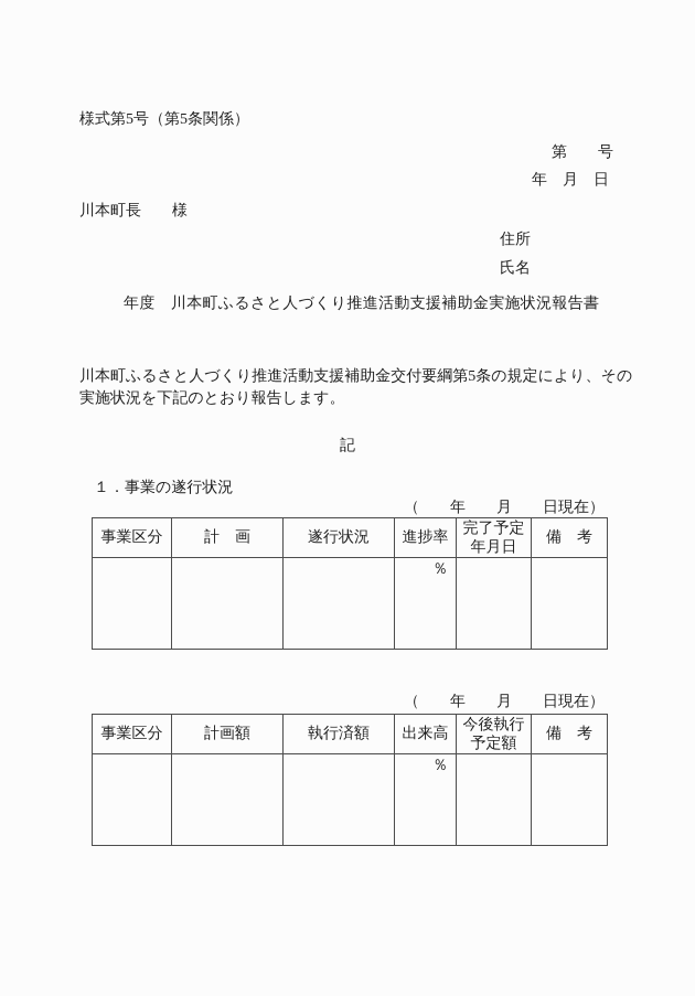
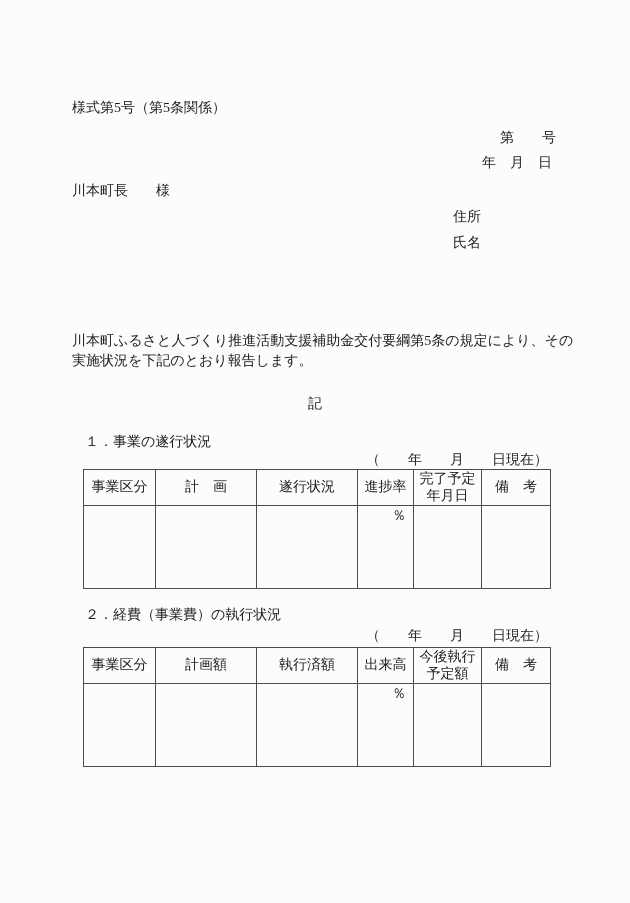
  様式第5号（第5条関係）
  第 号
  年 月 日
  川本町長 様
  住所
  氏名
- 年度 川本町ふるさと人づくり推進活動支援補助金実施状況報告書
  川本町ふるさと人づくり推進活動支援補助金交付要綱第5条の規定により、その
  実施状況を下記のとおり報告します。
  記
  １．事業の遂行状況
  （ 年 月 日現在）
  事業区分	計 画	遂行状況	進捗率	完了予定年月日	備 考
  			％
+ ２．経費（事業費）の執行状況
  （ 年 月 日現在）
  事業区分	計画額	執行済額	出来高	今後執行予定額	備 考
  			％
